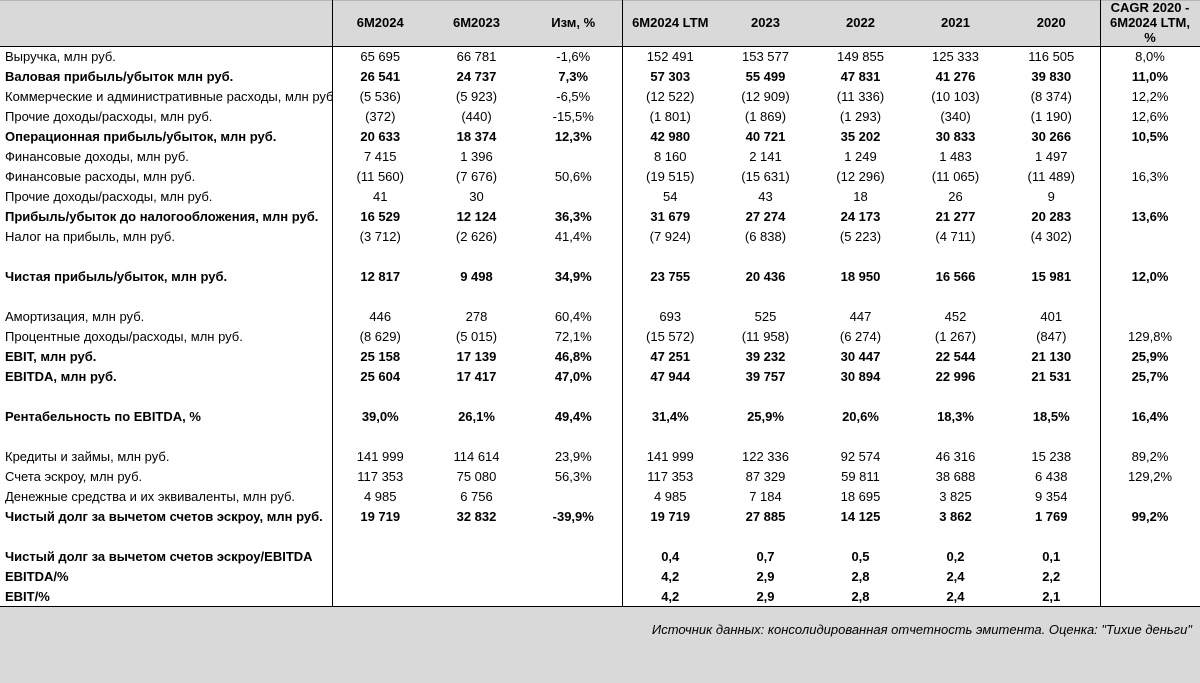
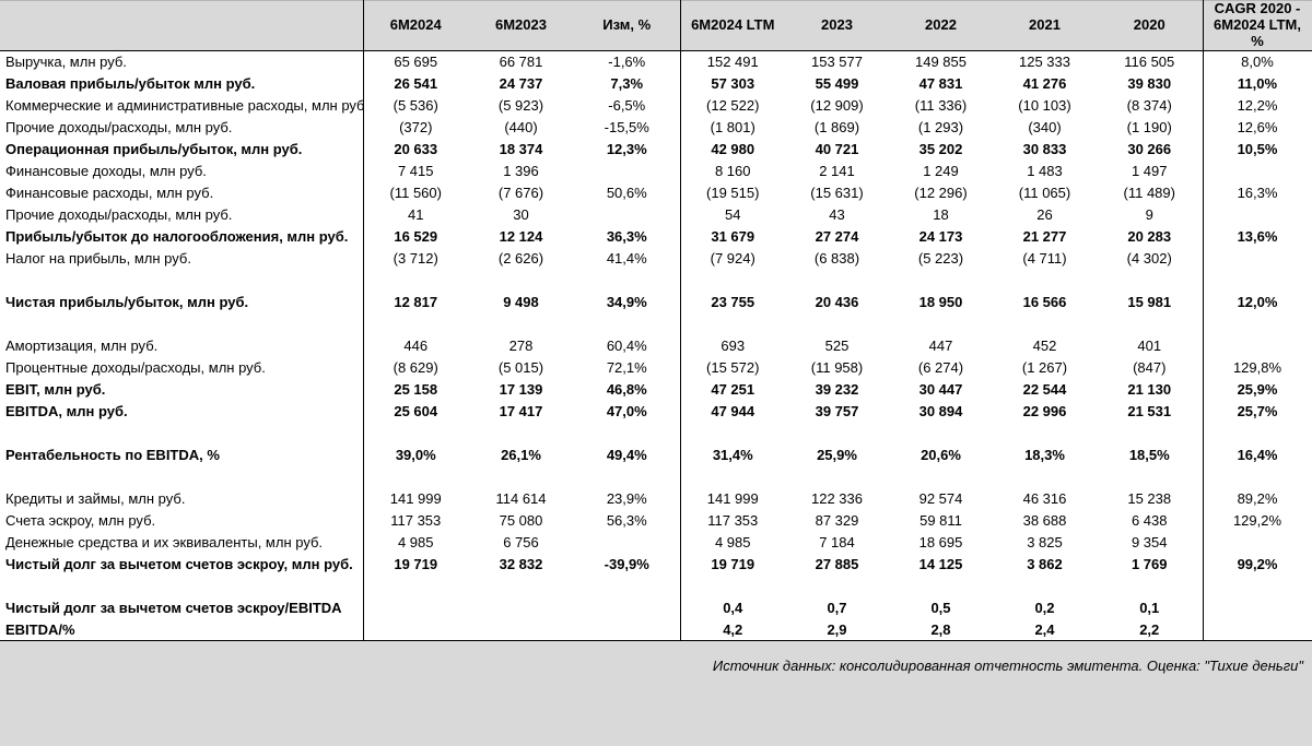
  	6М2024	6М2023	Изм, %	6М2024 LTM	2023	2022	2021	2020	CAGR 2020 - 6М2024 LTM, %
  Выручка, млн руб.	65 695	66 781	-1,6%	152 491	153 577	149 855	125 333	116 505	8,0%
  Валовая прибыль/убыток млн руб.	26 541	24 737	7,3%	57 303	55 499	47 831	41 276	39 830	11,0%
  Коммерческие и административные расходы, млн руб	(5 536)	(5 923)	-6,5%	(12 522)	(12 909)	(11 336)	(10 103)	(8 374)	12,2%
  Прочие доходы/расходы, млн руб.	(372)	(440)	-15,5%	(1 801)	(1 869)	(1 293)	(340)	(1 190)	12,6%
  Операционная прибыль/убыток, млн руб.	20 633	18 374	12,3%	42 980	40 721	35 202	30 833	30 266	10,5%
  Финансовые доходы, млн руб.	7 415	1 396		8 160	2 141	1 249	1 483	1 497
  Финансовые расходы, млн руб.	(11 560)	(7 676)	50,6%	(19 515)	(15 631)	(12 296)	(11 065)	(11 489)	16,3%
  Прочие доходы/расходы, млн руб.	41	30		54	43	18	26	9
  Прибыль/убыток до налогообложения, млн руб.	16 529	12 124	36,3%	31 679	27 274	24 173	21 277	20 283	13,6%
  Налог на прибыль, млн руб.	(3 712)	(2 626)	41,4%	(7 924)	(6 838)	(5 223)	(4 711)	(4 302)
  Чистая прибыль/убыток, млн руб.	12 817	9 498	34,9%	23 755	20 436	18 950	16 566	15 981	12,0%
  Амортизация, млн руб.	446	278	60,4%	693	525	447	452	401
  Процентные доходы/расходы, млн руб.	(8 629)	(5 015)	72,1%	(15 572)	(11 958)	(6 274)	(1 267)	(847)	129,8%
  EBIT, млн руб.	25 158	17 139	46,8%	47 251	39 232	30 447	22 544	21 130	25,9%
  EBITDA, млн руб.	25 604	17 417	47,0%	47 944	39 757	30 894	22 996	21 531	25,7%
  Рентабельность по EBITDA, %	39,0%	26,1%	49,4%	31,4%	25,9%	20,6%	18,3%	18,5%	16,4%
  Кредиты и займы, млн руб.	141 999	114 614	23,9%	141 999	122 336	92 574	46 316	15 238	89,2%
  Счета эскроу, млн руб.	117 353	75 080	56,3%	117 353	87 329	59 811	38 688	6 438	129,2%
  Денежные средства и их эквиваленты, млн руб.	4 985	6 756		4 985	7 184	18 695	3 825	9 354
  Чистый долг за вычетом счетов эскроу, млн руб.	19 719	32 832	-39,9%	19 719	27 885	14 125	3 862	1 769	99,2%
  Чистый долг за вычетом счетов эскроу/EBITDA				0,4	0,7	0,5	0,2	0,1
  EBITDA/%				4,2	2,9	2,8	2,4	2,2
- EBIT/%				4,2	2,9	2,8	2,4	2,1
  Источник данных: консолидированная отчетность эмитента. Оценка: "Тихие деньги"
